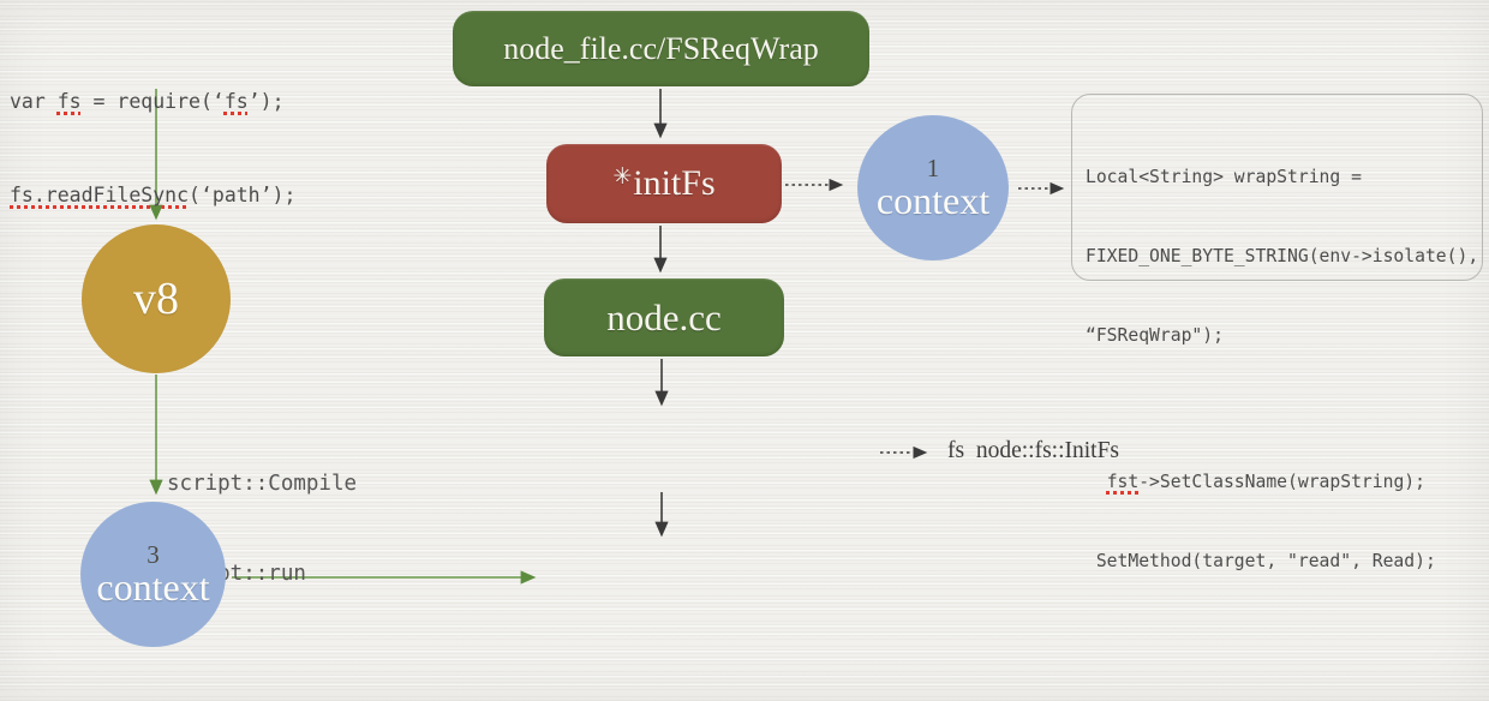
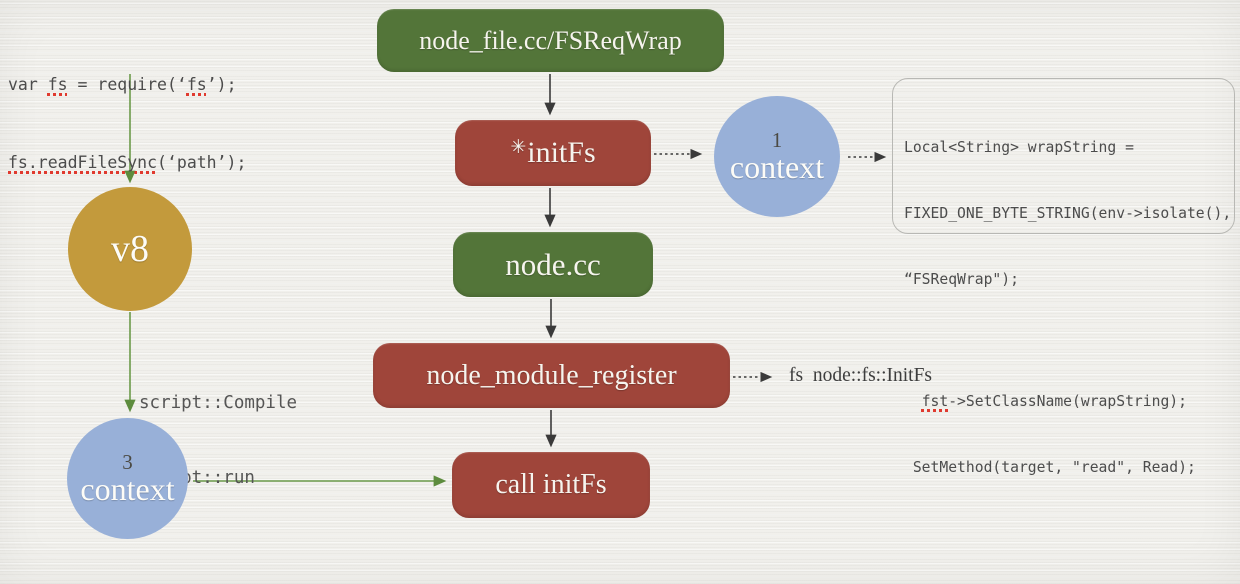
  var fs = require(‘fs’);
  fs.readFileSync(‘path’);
  v8
  script::Compile
  3
  context
  node_file.cc/FSReqWrap
  ✳initFs
  node.cc
+ node_module_register
+ call initFs
  1
  context
  fs node::fs::InitFs
  Local<String> wrapString =
  FIXED_ONE_BYTE_STRING(env->isolate(),
  “FSReqWrap");
  fst->SetClassName(wrapString);
  SetMethod(target, "read", Read);
